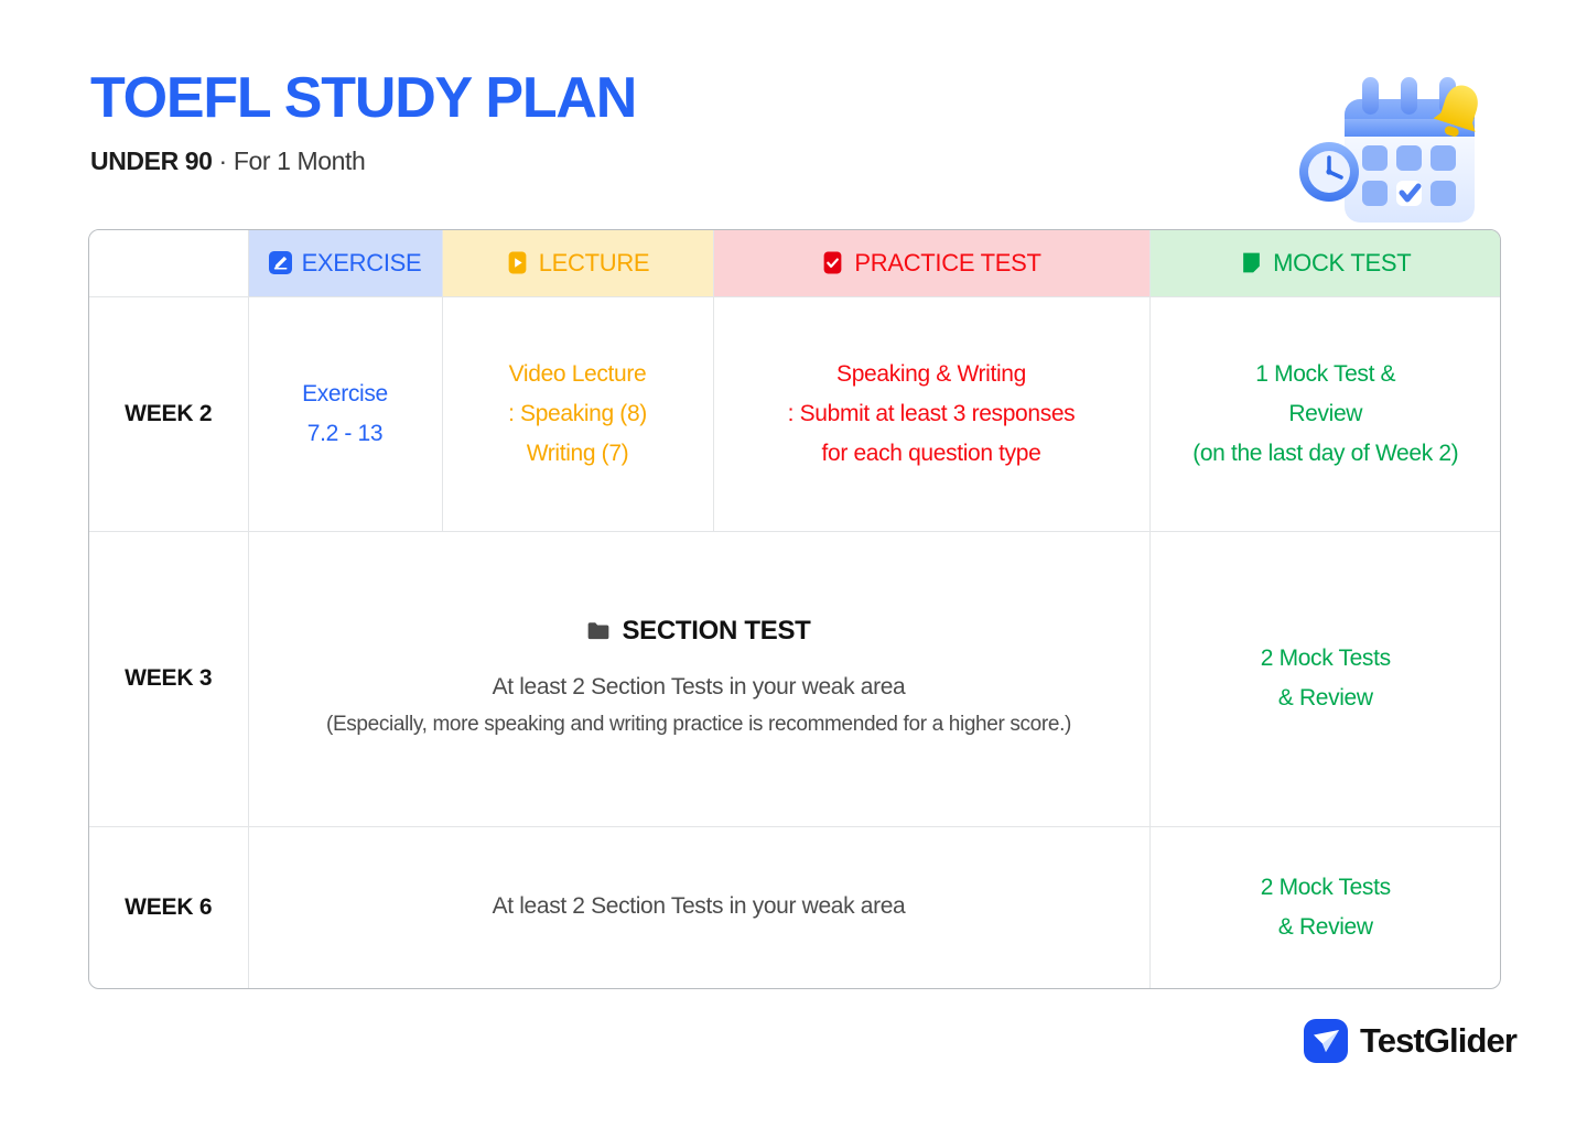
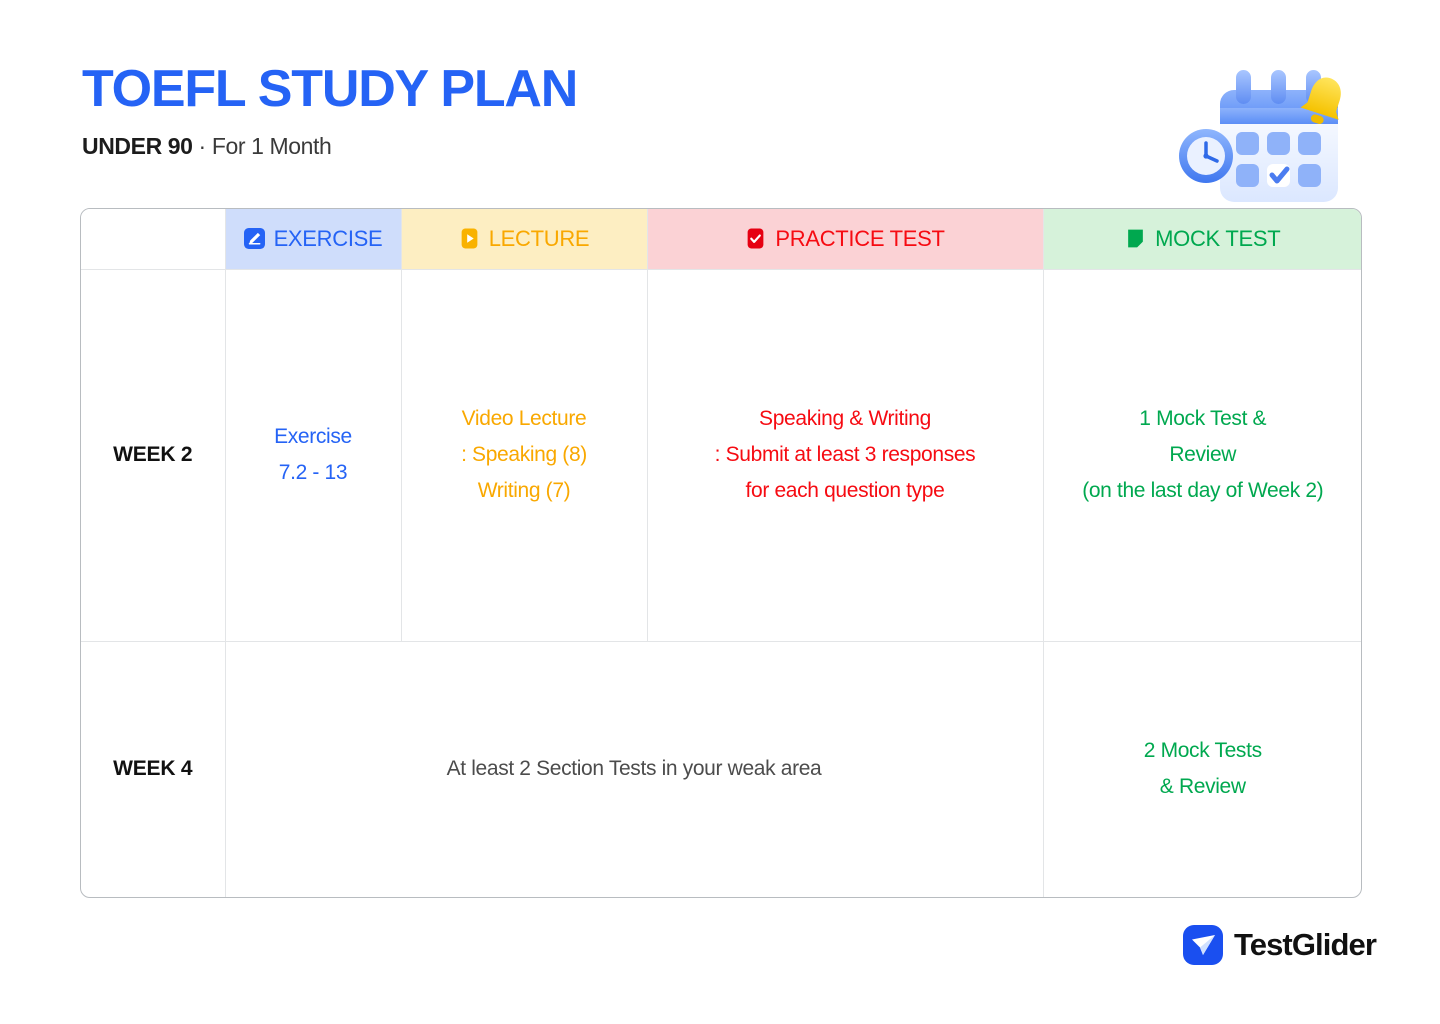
  TOEFL STUDY PLAN
  UNDER 90 · For 1 Month
  	EXERCISE	LECTURE	PRACTICE TEST	MOCK TEST
  WEEK 2	Exercise 7.2 - 13	Video Lecture : Speaking (8) Writing (7)	Speaking & Writing : Submit at least 3 responses for each question type	1 Mock Test & Review (on the last day of Week 2)
- WEEK 3	SECTION TEST At least 2 Section Tests in your weak area (Especially, more speaking and writing practice is recommended for a higher score.)	2 Mock Tests & Review
- WEEK 6	At least 2 Section Tests in your weak area	2 Mock Tests & Review
+ WEEK 4	At least 2 Section Tests in your weak area	2 Mock Tests & Review
  TestGlider
